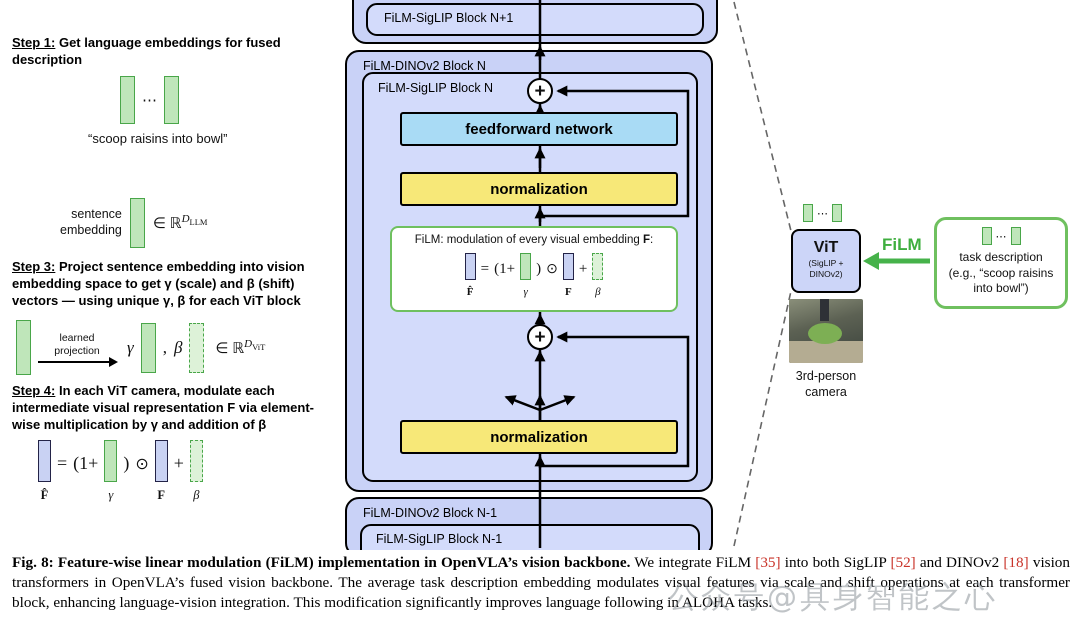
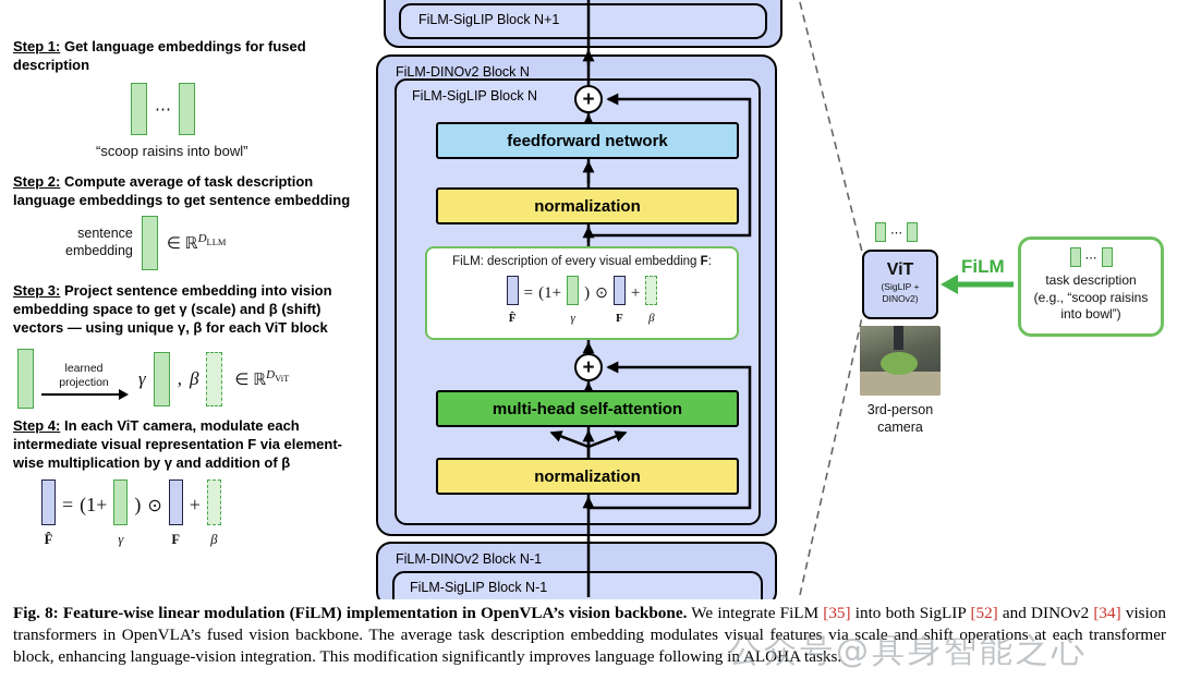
  Step 1: Get language embeddings for fused description
  ⋯
  “scoop raisins into bowl”
+ Step 2: Compute average of task description language embeddings to get sentence embedding
  sentence
  embedding
  ∈ ℝDLLM
  Step 3: Project sentence embedding into vision embedding space to get γ (scale) and β (shift) vectors — using unique γ, β for each ViT block
  learned
  projection
  γ
  ,
  β
  ∈ ℝDViT
  Step 4: In each ViT camera, modulate each intermediate visual representation F via element-wise multiplication by γ and addition of β
  F̂
  =
  (1+
  γ
  )
  ⊙
  F
  +
  β
  FiLM-SigLIP Block N+1
  FiLM-DINOv2 Block N
  FiLM-SigLIP Block N
  FiLM-DINOv2 Block N-1
  FiLM-SigLIP Block N-1
  +
  feedforward network
  normalization
- FiLM: modulation of every visual embedding F:
+ FiLM: description of every visual embedding F:
  F̂
  =
  (1+
  γ
  )
  ⊙
  F
  +
  β
  +
+ multi-head self-attention
  normalization
  ⋯
  ViT
  (SigLIP +
  DINOv2)
  3rd-person
  camera
  FiLM
  ⋯
  task description
  (e.g., “scoop raisins
  into bowl”)
- Fig. 8: Feature-wise linear modulation (FiLM) implementation in OpenVLA’s vision backbone. We integrate FiLM [35] into both SigLIP [52] and DINOv2 [18] vision transformers in OpenVLA’s fused vision backbone. The average task description embedding modulates visual features via scale and shift operations at each transformer block, enhancing language-vision integration. This modification significantly improves language following in ALOHA tasks.
+ Fig. 8: Feature-wise linear modulation (FiLM) implementation in OpenVLA’s vision backbone. We integrate FiLM [35] into both SigLIP [52] and DINOv2 [34] vision transformers in OpenVLA’s fused vision backbone. The average task description embedding modulates visual features via scale and shift operations at each transformer block, enhancing language-vision integration. This modification significantly improves language following in ALOHA tasks.
  公众号@具身智能之心
